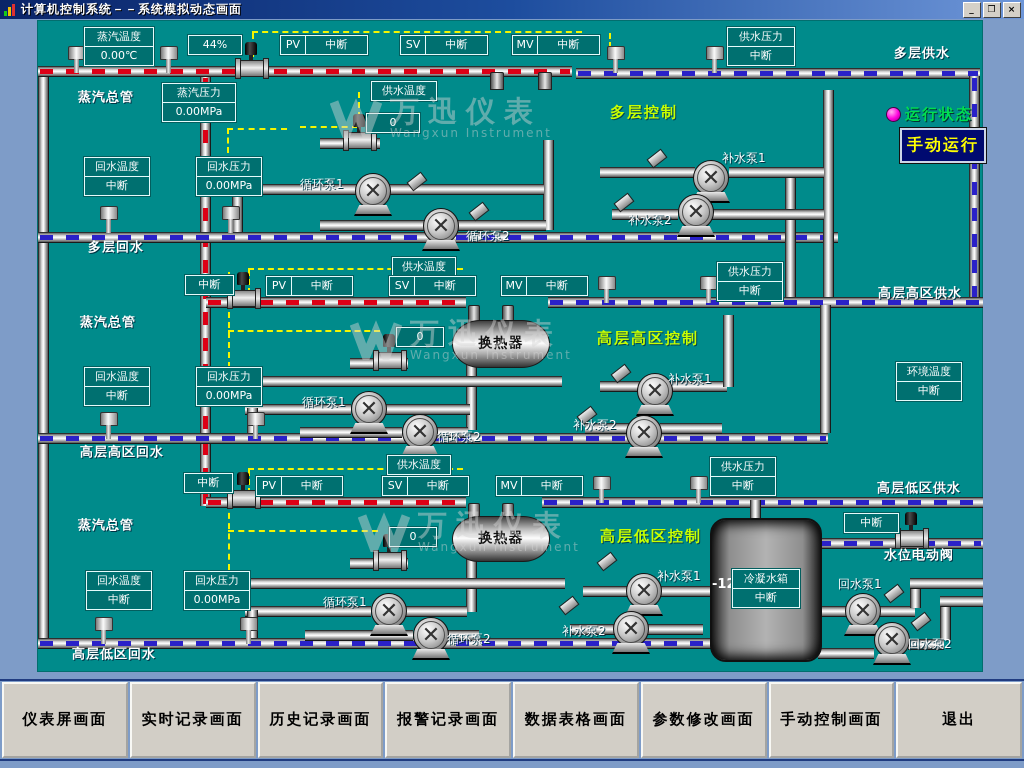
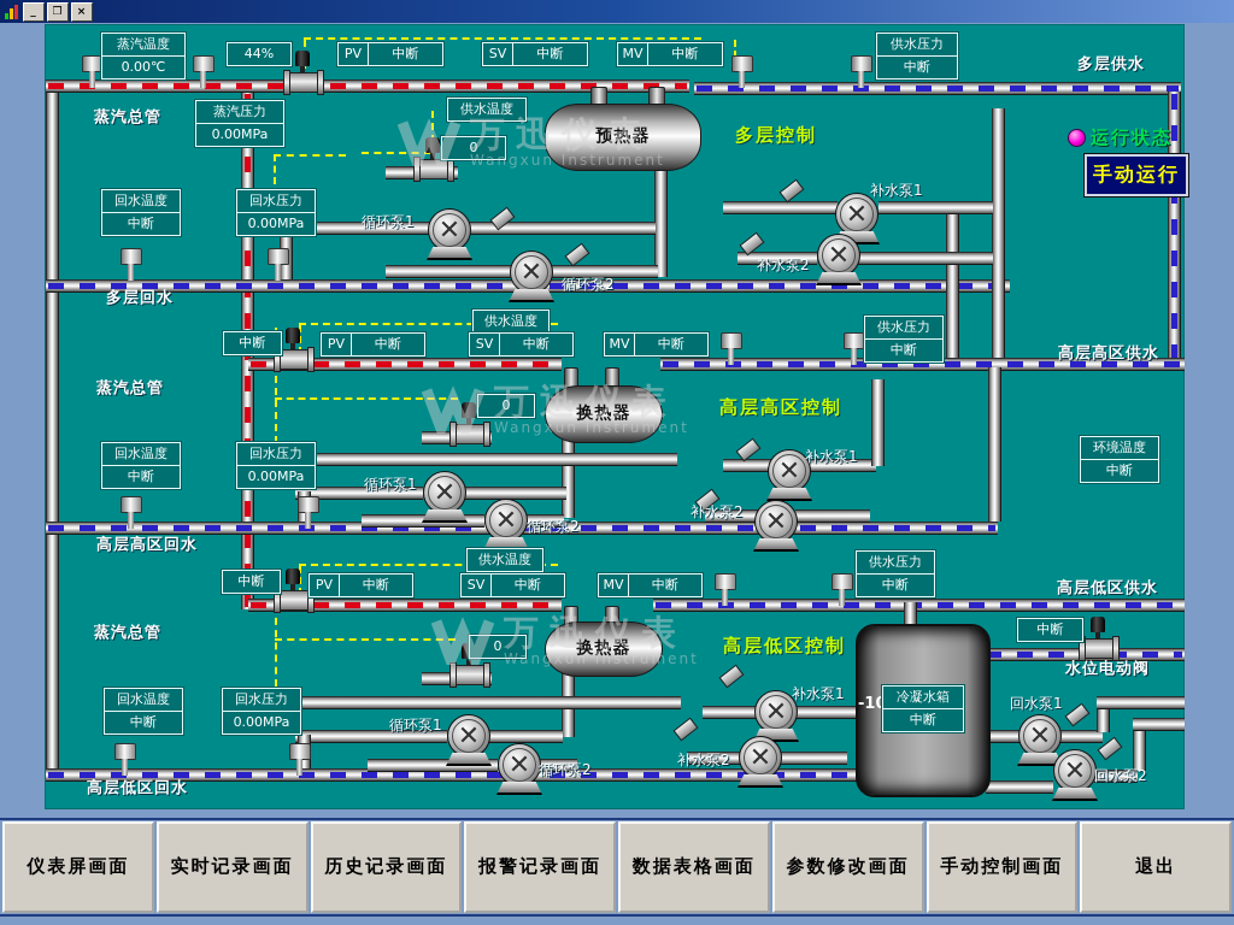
- 计算机控制系统－－系统模拟动态画面
  _
  ❐
  ×
+ 预热器
  换热器
  换热器
- -12
+ -10
  冷凝水箱
  中断
  循环泵1
  循环泵2
  补水泵1
  补水泵2
  循环泵1
  循环泵2
  补水泵1
  补水泵2
  循环泵1
  循环泵2
  补水泵1
  补水泵2
  回水泵1
  回水泵2
  蒸汽温度
  0.00℃
  44%
  PV
  中断
  SV
  中断
  MV
  中断
  供水压力
  中断
  蒸汽压力
  0.00MPa
  供水温度
  0
  回水温度
  中断
  回水压力
  0.00MPa
  中断
  PV
  中断
  供水温度
  SV
  中断
  MV
  中断
  供水压力
  中断
  0
  回水温度
  中断
  回水压力
  0.00MPa
  环境温度
  中断
  中断
  PV
  中断
  供水温度
  SV
  中断
  MV
  中断
  供水压力
  中断
  0
  回水温度
  中断
  回水压力
  0.00MPa
  中断
  多层控制
  高层高区控制
  高层低区控制
  蒸汽总管
  蒸汽总管
  蒸汽总管
  多层供水
  多层回水
  高层高区供水
  高层高区回水
  高层低区供水
  高层低区回水
  水位电动阀
  运行状态
  手动运行
  万迅仪表
  Wangxun Instrument
  万迅仪表
  Wangxun Instrument
  万迅仪表
  Wangxun Instrument
  仪表屏画面
  实时记录画面
  历史记录画面
  报警记录画面
  数据表格画面
  参数修改画面
  手动控制画面
  退出
